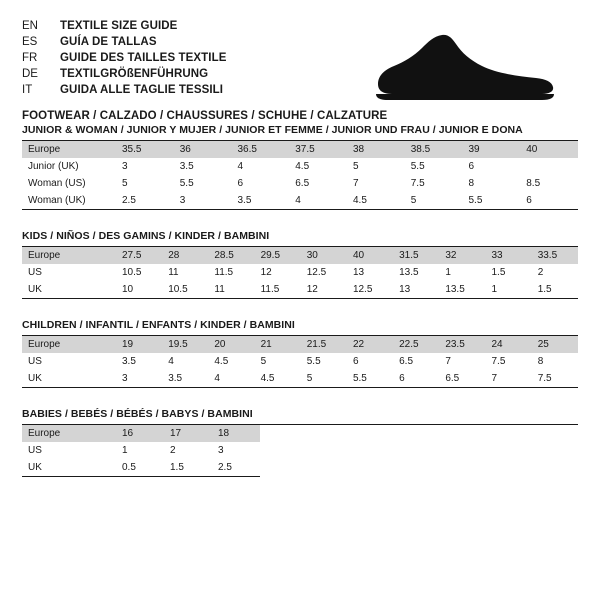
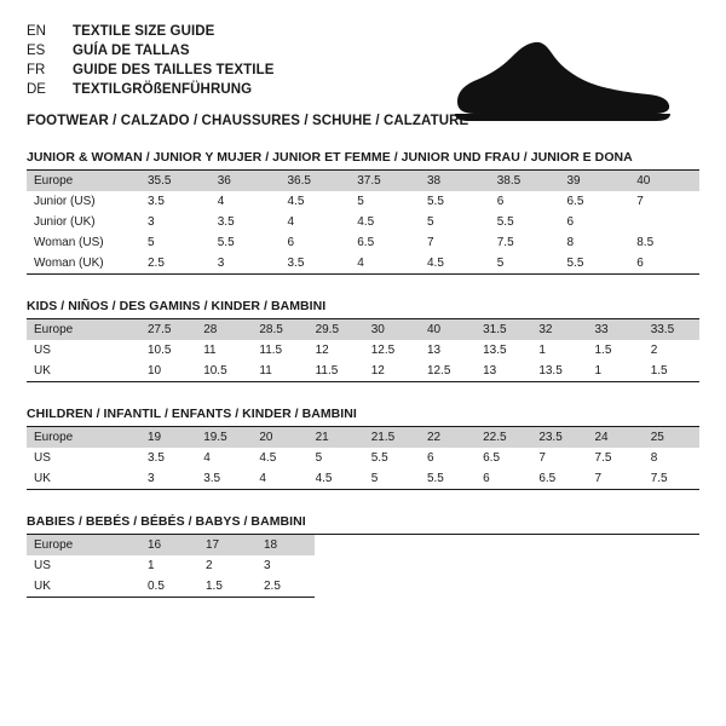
  EN
  TEXTILE SIZE GUIDE
  ES
  GUÍA DE TALLAS
  FR
  GUIDE DES TAILLES TEXTILE
  DE
  TEXTILGRÖßENFÜHRUNG
- IT
- GUIDA ALLE TAGLIE TESSILI
  FOOTWEAR / CALZADO / CHAUSSURES / SCHUHE / CALZATURE
  JUNIOR & WOMAN / JUNIOR Y MUJER / JUNIOR ET FEMME / JUNIOR UND FRAU / JUNIOR E DONA
  Europe	35.5	36	36.5	37.5	38	38.5	39	40
+ Junior (US)	3.5	4	4.5	5	5.5	6	6.5	7
  Junior (UK)	3	3.5	4	4.5	5	5.5	6
  Woman (US)	5	5.5	6	6.5	7	7.5	8	8.5
  Woman (UK)	2.5	3	3.5	4	4.5	5	5.5	6
  KIDS / NIÑOS / DES GAMINS / KINDER / BAMBINI
  Europe	27.5	28	28.5	29.5	30	40	31.5	32	33	33.5
  US	10.5	11	11.5	12	12.5	13	13.5	1	1.5	2
  UK	10	10.5	11	11.5	12	12.5	13	13.5	1	1.5
  CHILDREN / INFANTIL / ENFANTS / KINDER / BAMBINI
  Europe	19	19.5	20	21	21.5	22	22.5	23.5	24	25
  US	3.5	4	4.5	5	5.5	6	6.5	7	7.5	8
  UK	3	3.5	4	4.5	5	5.5	6	6.5	7	7.5
  BABIES / BEBÉS / BÉBÉS / BABYS / BAMBINI
  Europe	16	17	18
  US	1	2	3
  UK	0.5	1.5	2.5
